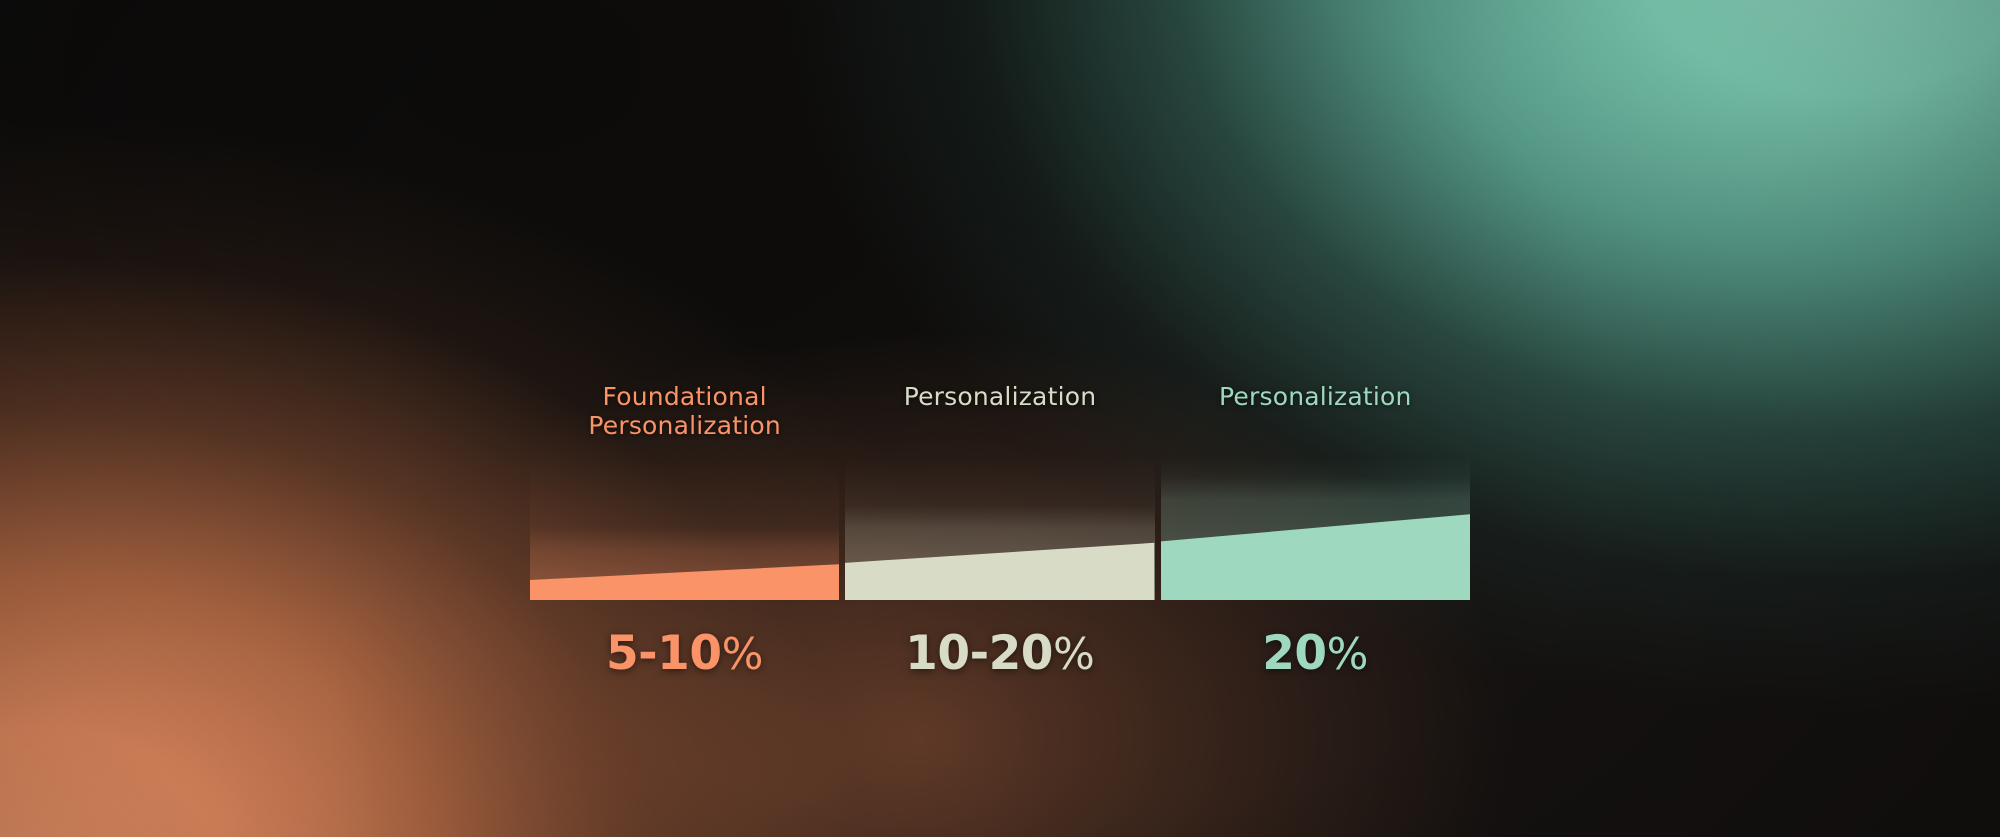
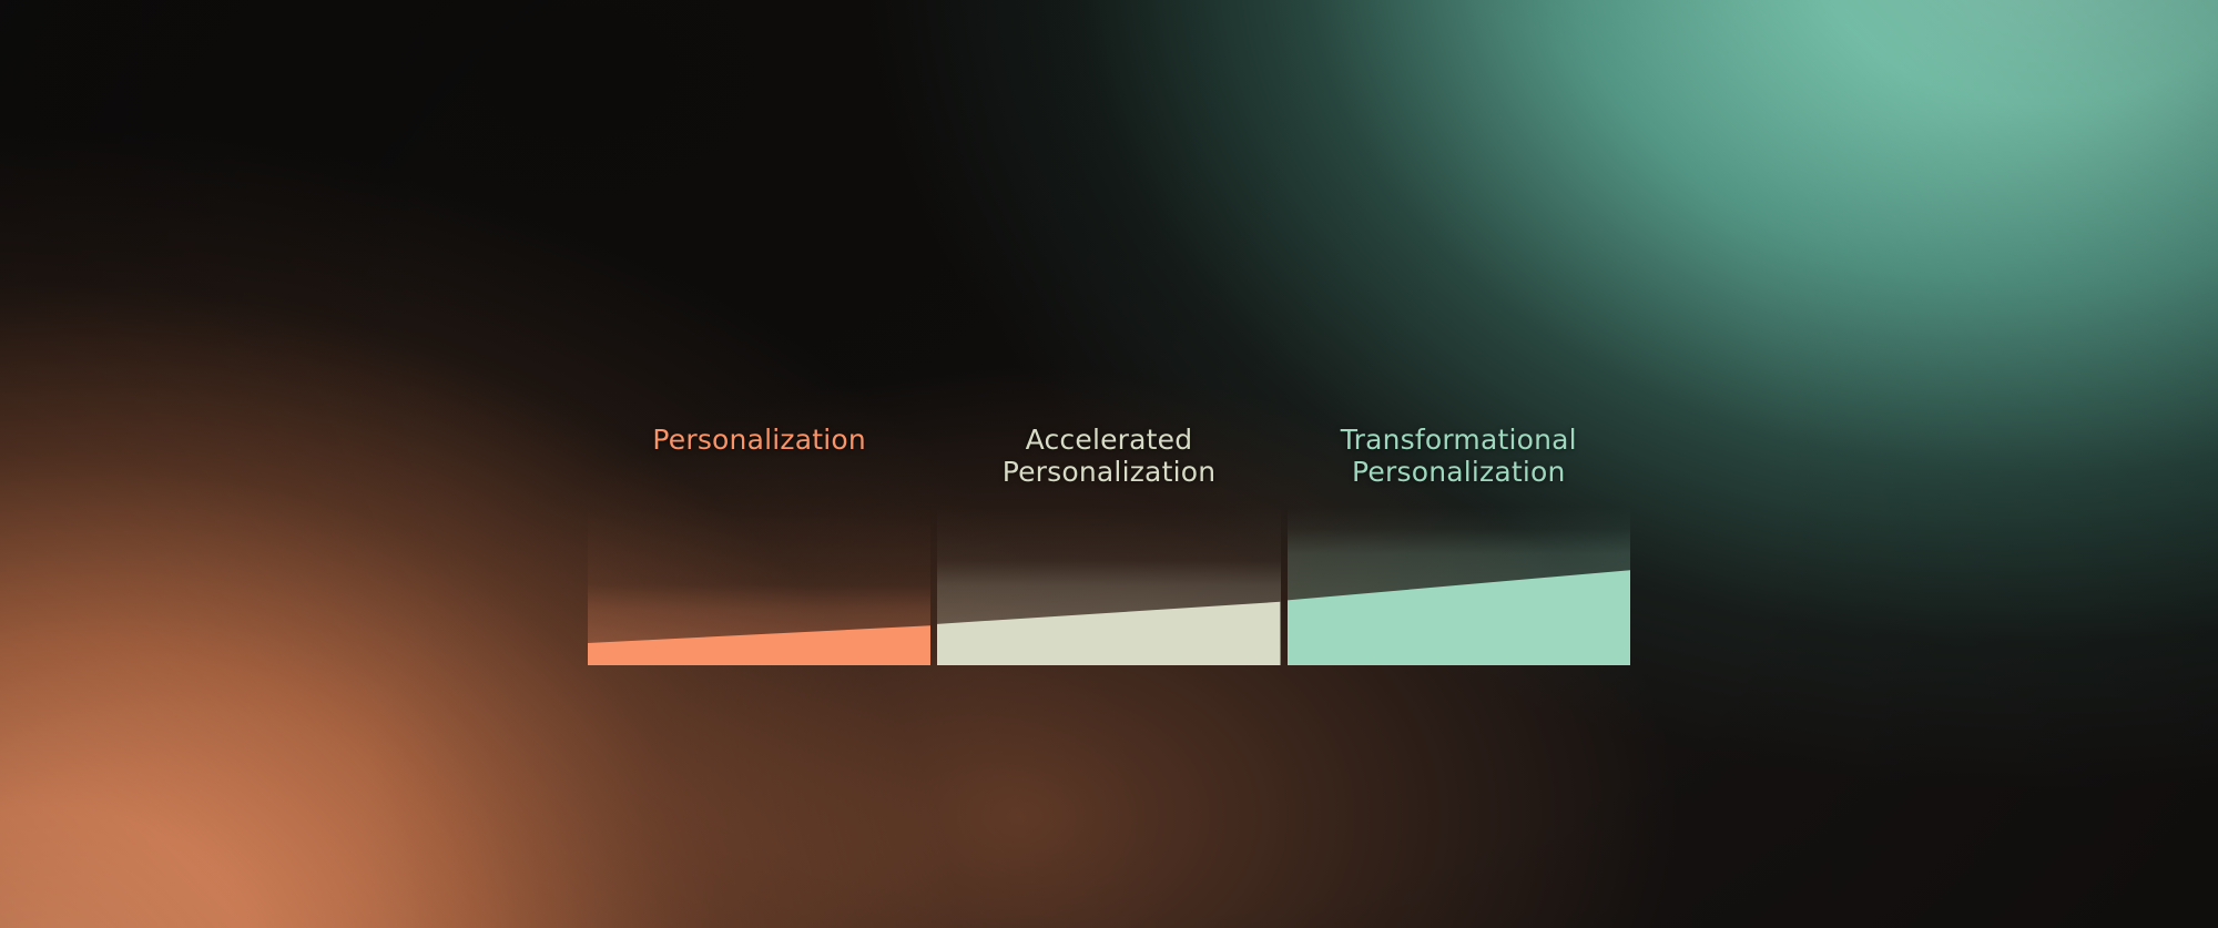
- Foundational
  Personalization
+ Accelerated
  Personalization
+ Transformational
  Personalization
- 5-10%
- 10-20%
- 20%
